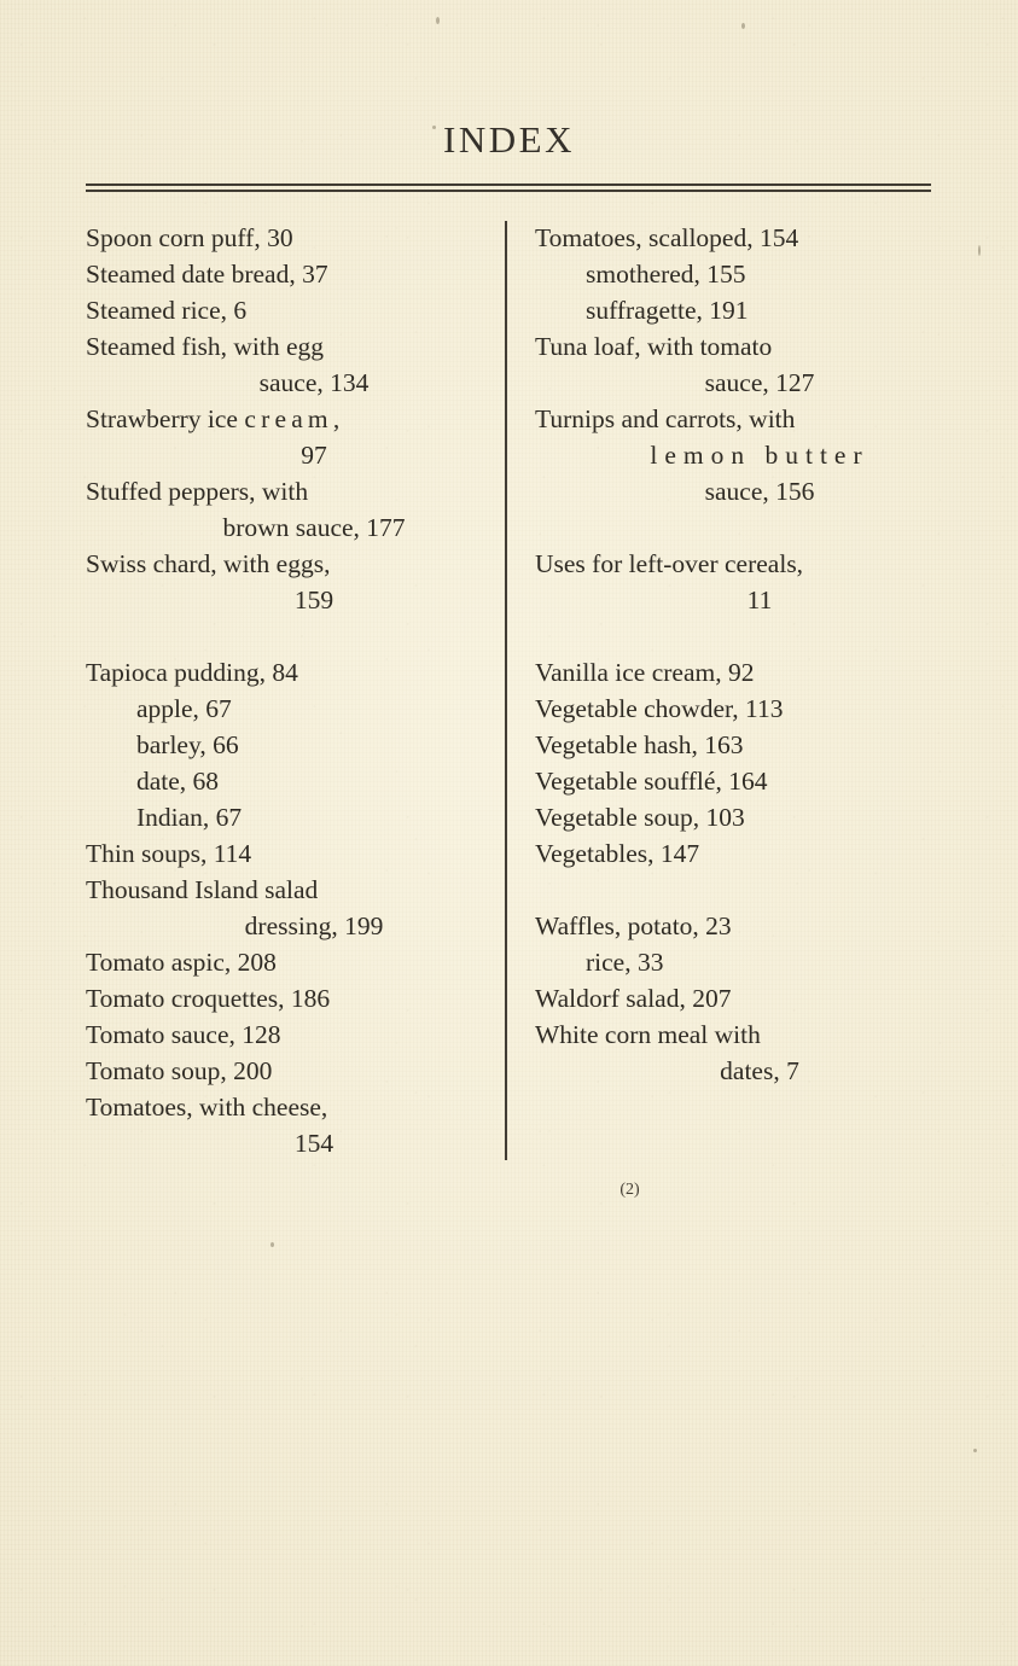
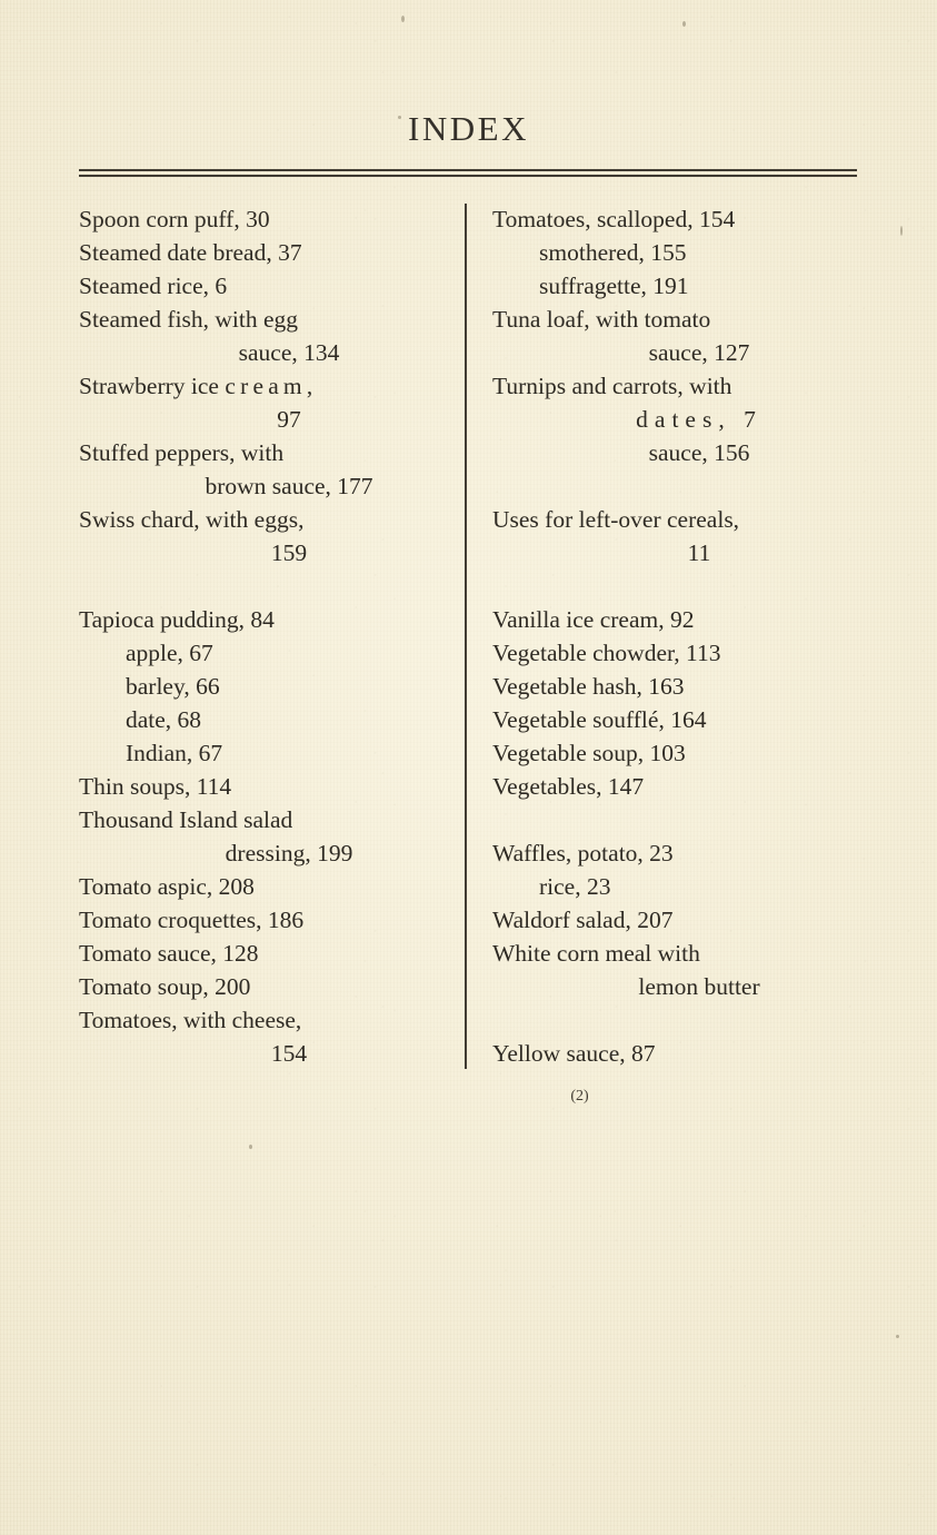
  INDEX
  Spoon corn puff, 30
  Steamed date bread, 37
  Steamed rice, 6
  Steamed fish, with egg
  sauce, 134
  Strawberry ice cream,
  97
  Stuffed peppers, with
  brown sauce, 177
  Swiss chard, with eggs,
  159
  Tapioca pudding, 84
  apple, 67
  barley, 66
  date, 68
  Indian, 67
  Thin soups, 114
  Thousand Island salad
  dressing, 199
  Tomato aspic, 208
  Tomato croquettes, 186
  Tomato sauce, 128
  Tomato soup, 200
  Tomatoes, with cheese,
  154
  Tomatoes, scalloped, 154
  smothered, 155
  suffragette, 191
  Tuna loaf, with tomato
  sauce, 127
  Turnips and carrots, with
- lemon butter
+ dates, 7
  sauce, 156
  Uses for left-over cereals,
  11
  Vanilla ice cream, 92
  Vegetable chowder, 113
  Vegetable hash, 163
  Vegetable soufflé, 164
  Vegetable soup, 103
  Vegetables, 147
  Waffles, potato, 23
- rice, 33
+ rice, 23
  Waldorf salad, 207
  White corn meal with
- dates, 7
+ lemon butter
+ Yellow sauce, 87
  (2)
